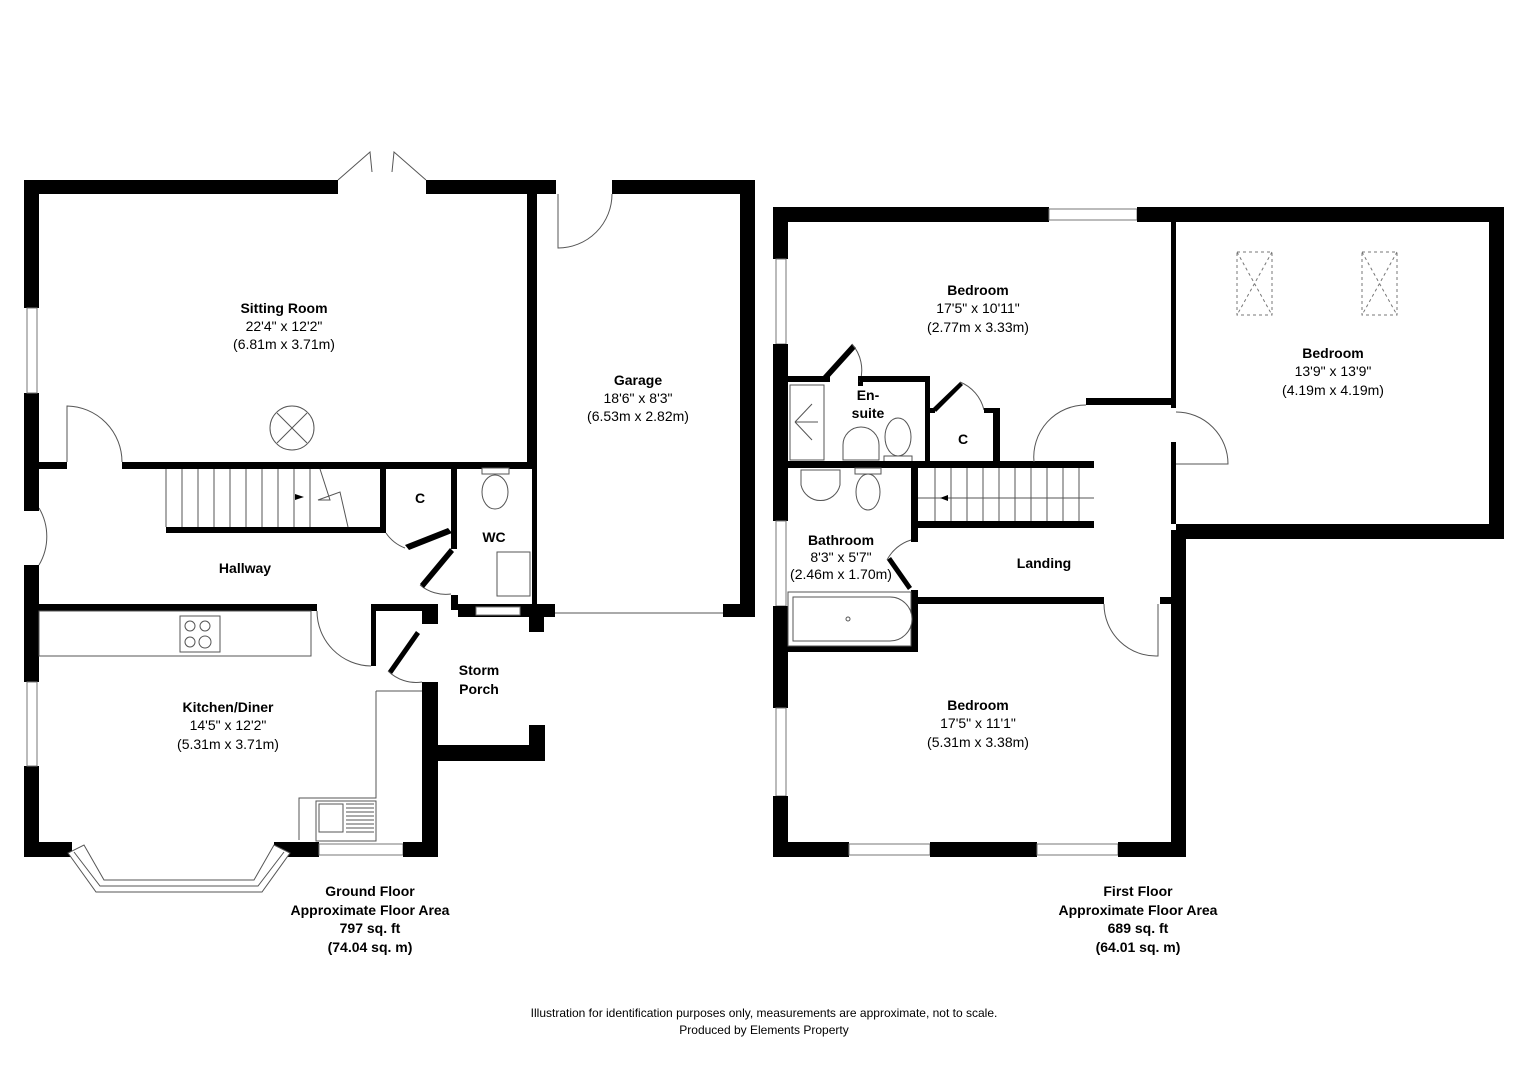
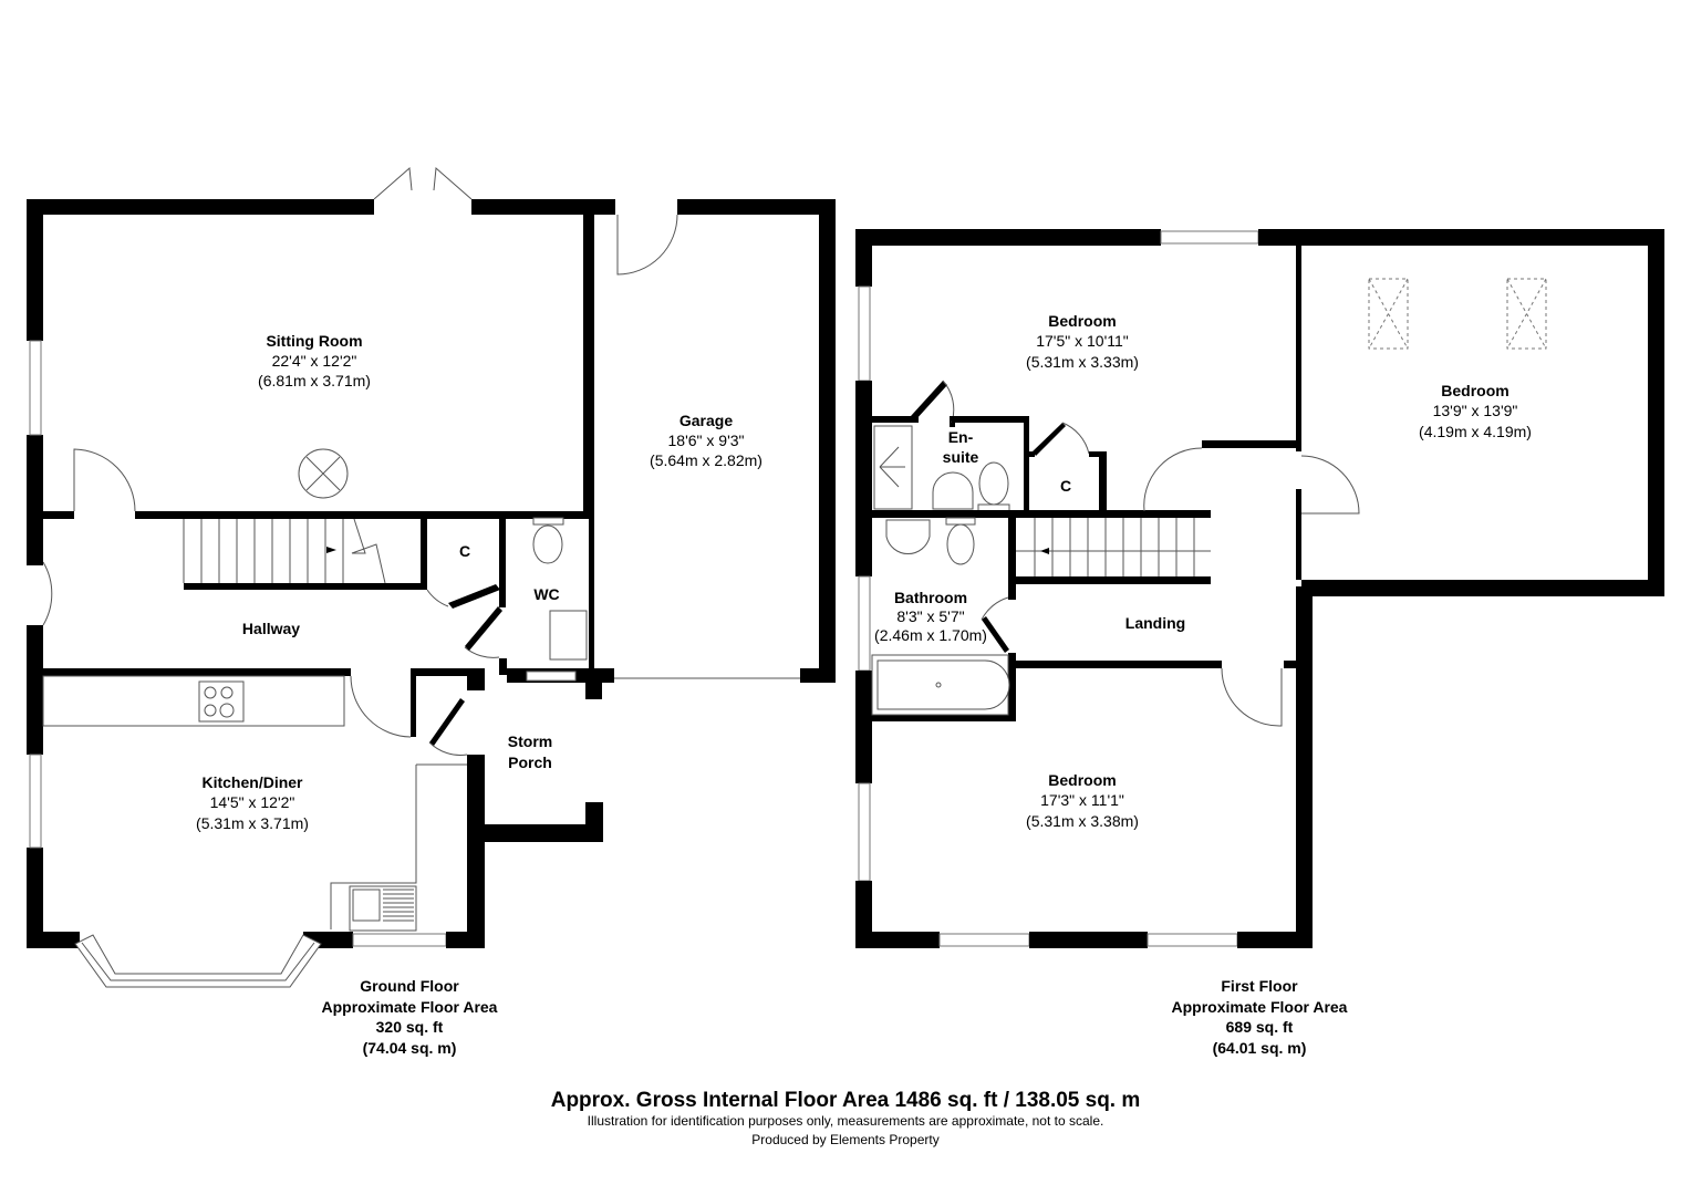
  Sitting Room
  22'4" x 12'2"
  (6.81m x 3.71m)
  Garage
- 18'6" x 8'3"
+ 18'6" x 9'3"
- (6.53m x 2.82m)
+ (5.64m x 2.82m)
  Hallway
  C
  WC
  Kitchen/Diner
  14'5" x 12'2"
  (5.31m x 3.71m)
  Storm
  Porch
  Ground Floor
  Approximate Floor Area
- 797 sq. ft
+ 320 sq. ft
  (74.04 sq. m)
  Bedroom
  17'5" x 10'11"
- (2.77m x 3.33m)
+ (5.31m x 3.33m)
  Bedroom
  13'9" x 13'9"
  (4.19m x 4.19m)
  En-
  suite
  C
  Bathroom
  8'3" x 5'7"
  (2.46m x 1.70m)
  Landing
  Bedroom
- 17'5" x 11'1"
+ 17'3" x 11'1"
  (5.31m x 3.38m)
  First Floor
  Approximate Floor Area
  689 sq. ft
  (64.01 sq. m)
+ Approx. Gross Internal Floor Area 1486 sq. ft / 138.05 sq. m
  Illustration for identification purposes only, measurements are approximate, not to scale.
  Produced by Elements Property
